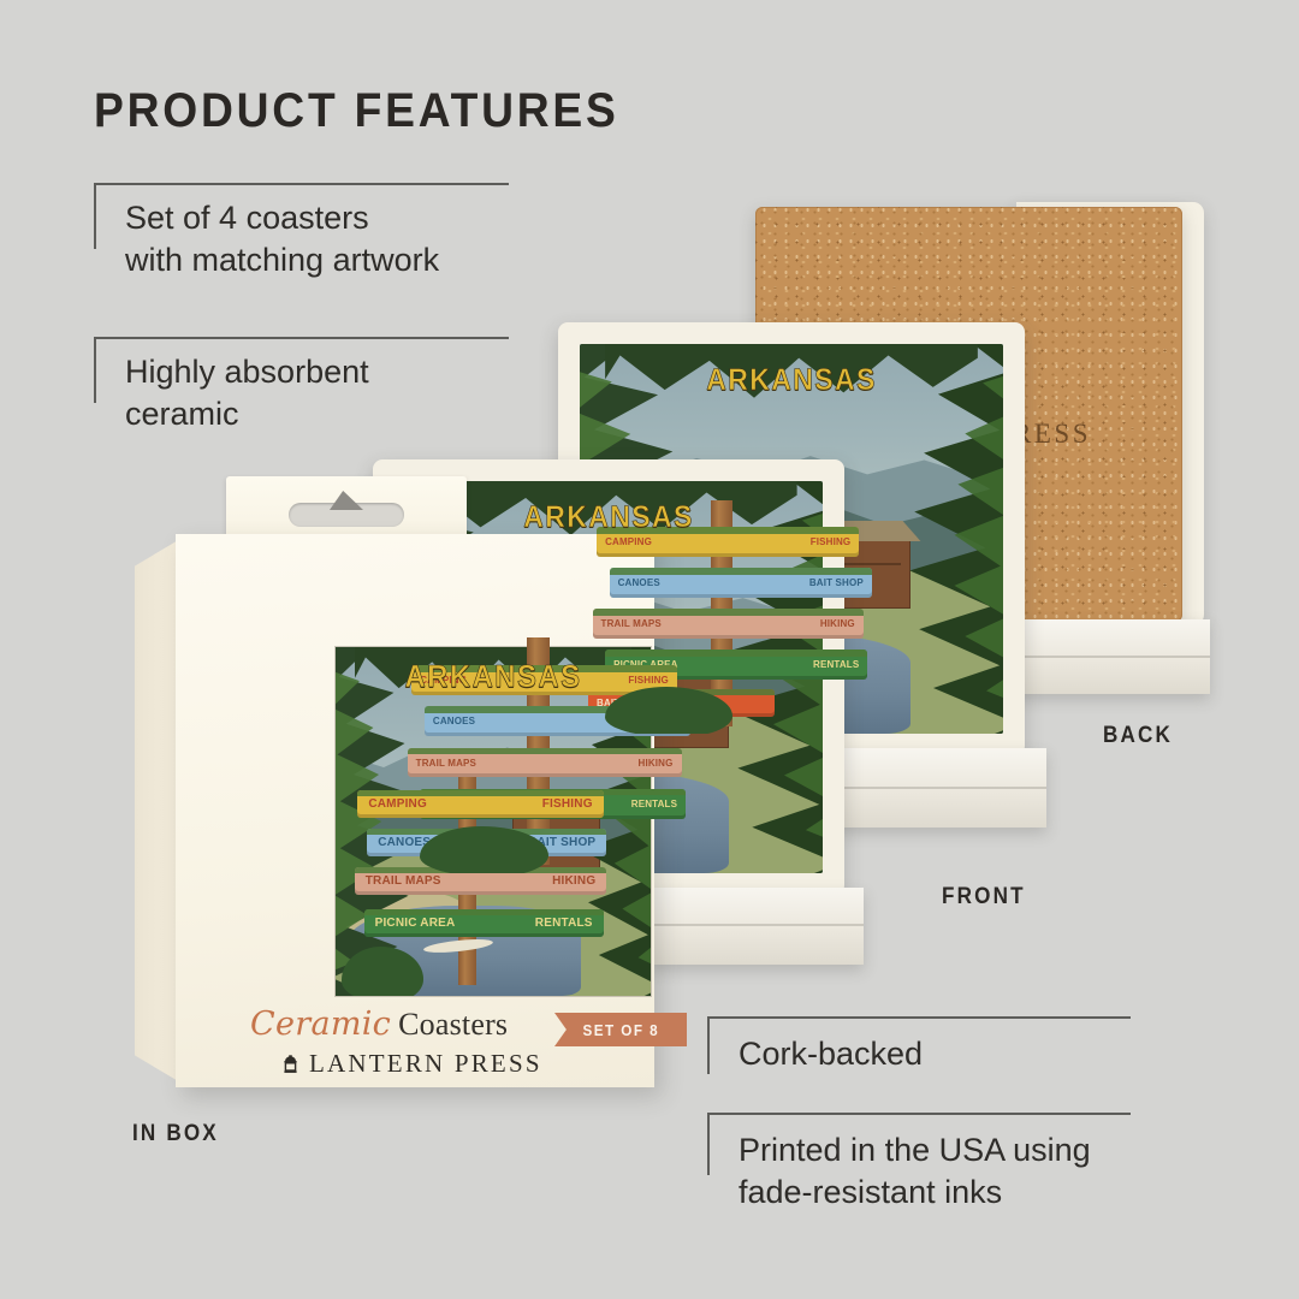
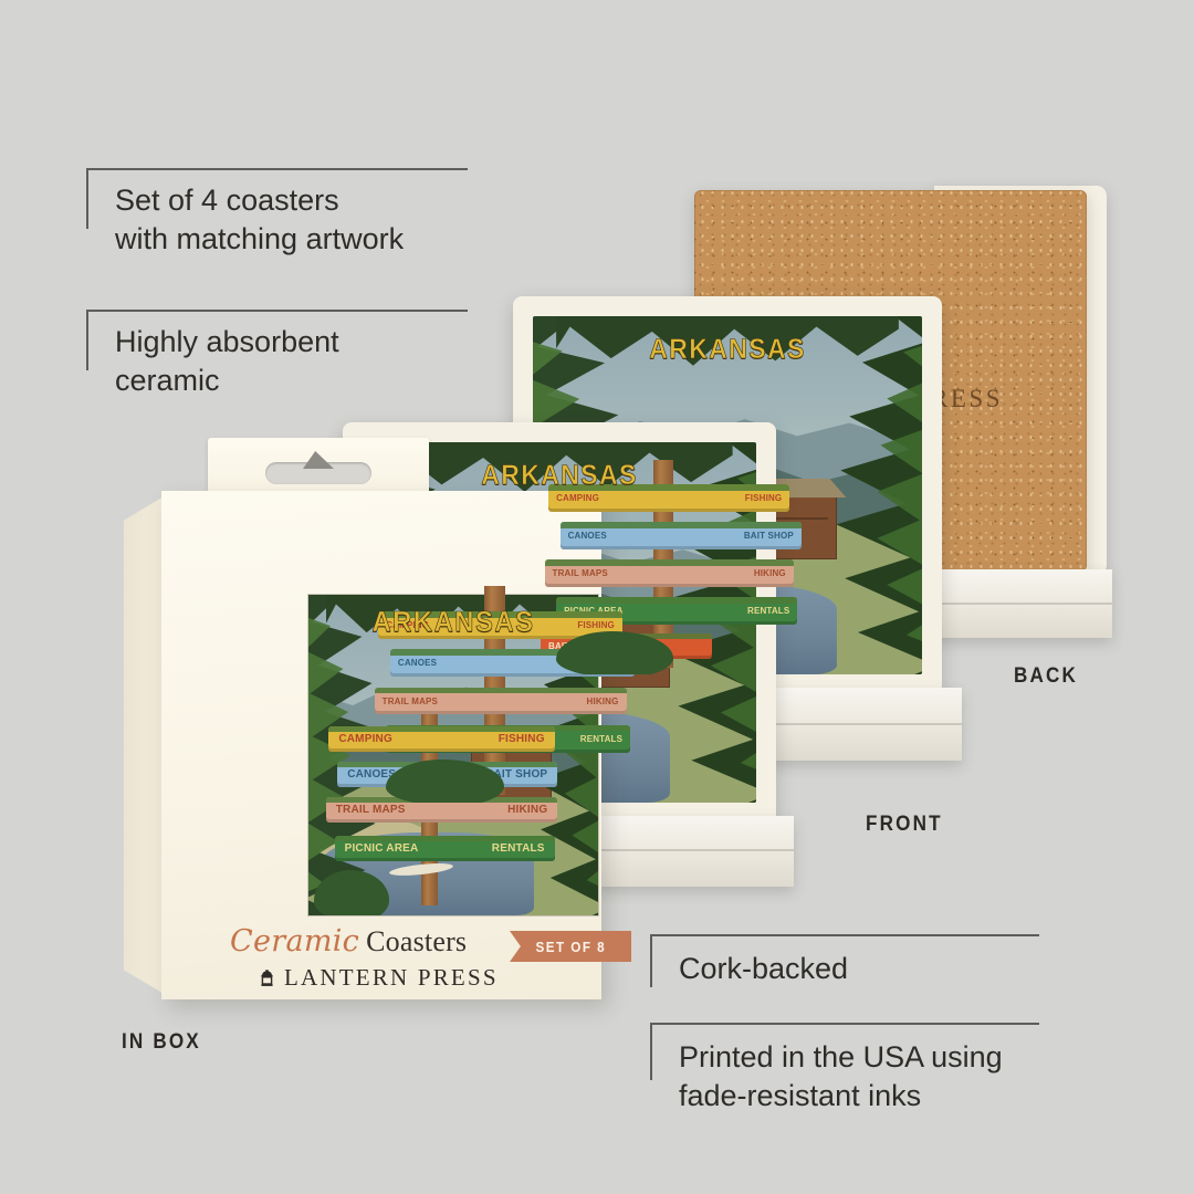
- PRODUCT FEATURES
  Set of 4 coasters
  with matching artwork
  Highly absorbent
  ceramic
  Cork-backed
  Printed in the USA using
  fade-resistant inks
  ESS
  CAMPING
  FISHING
  CANOES
  BAIT SHOP
  TRAIL MAPS
  HIKING
  RENTALS
  ARKANSAS
  CAMPING
  FISHING
  CANOES
  TRAIL MAPS
  HIKING
  RENTALS
  ARKANSAS
  CAMPING
  FISHING
  CANOE
  IT SHOP
  TRAIL MAPS
  HIKING
  PICNIC AREA
  RENTALS
  ARKANSAS
  Ceramic Coasters
  LANTERN PRESS
  SET OF 8
  IN BOX
  FRONT
  BACK
